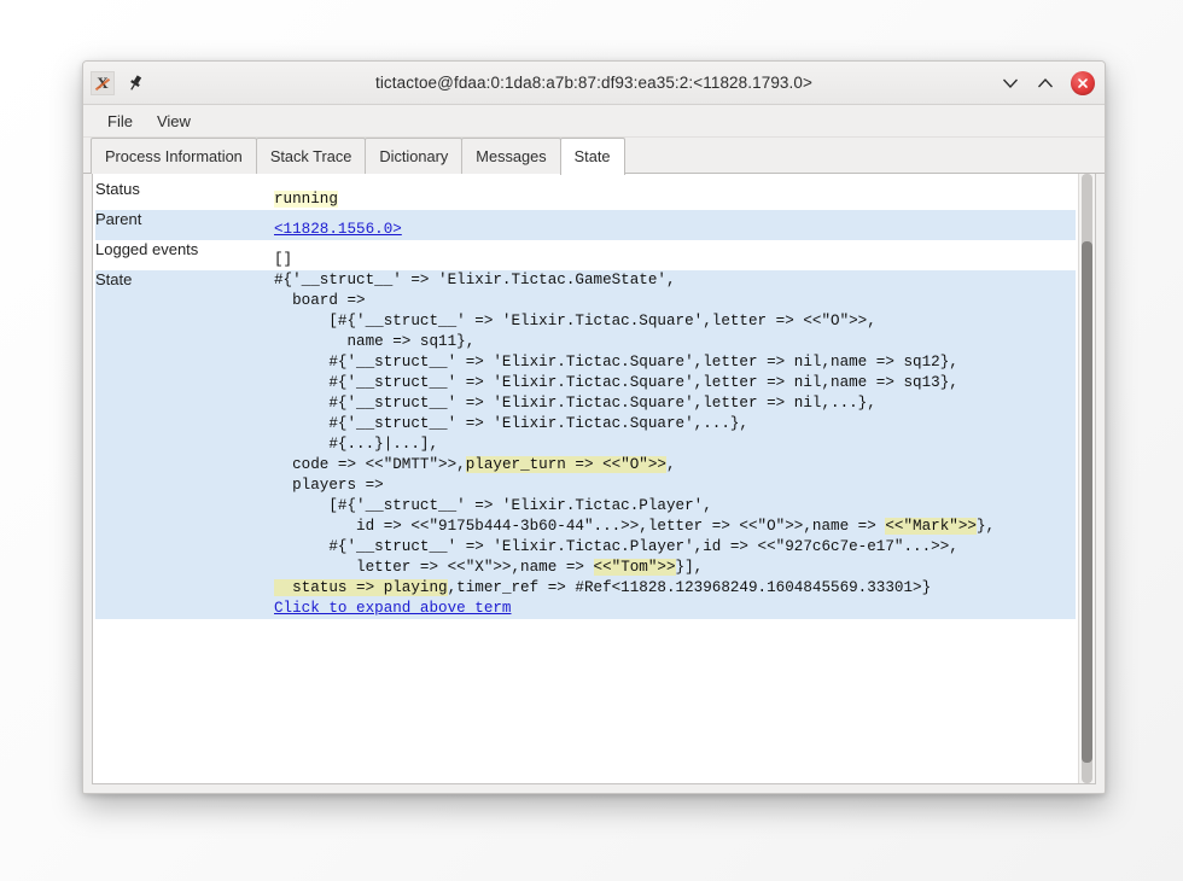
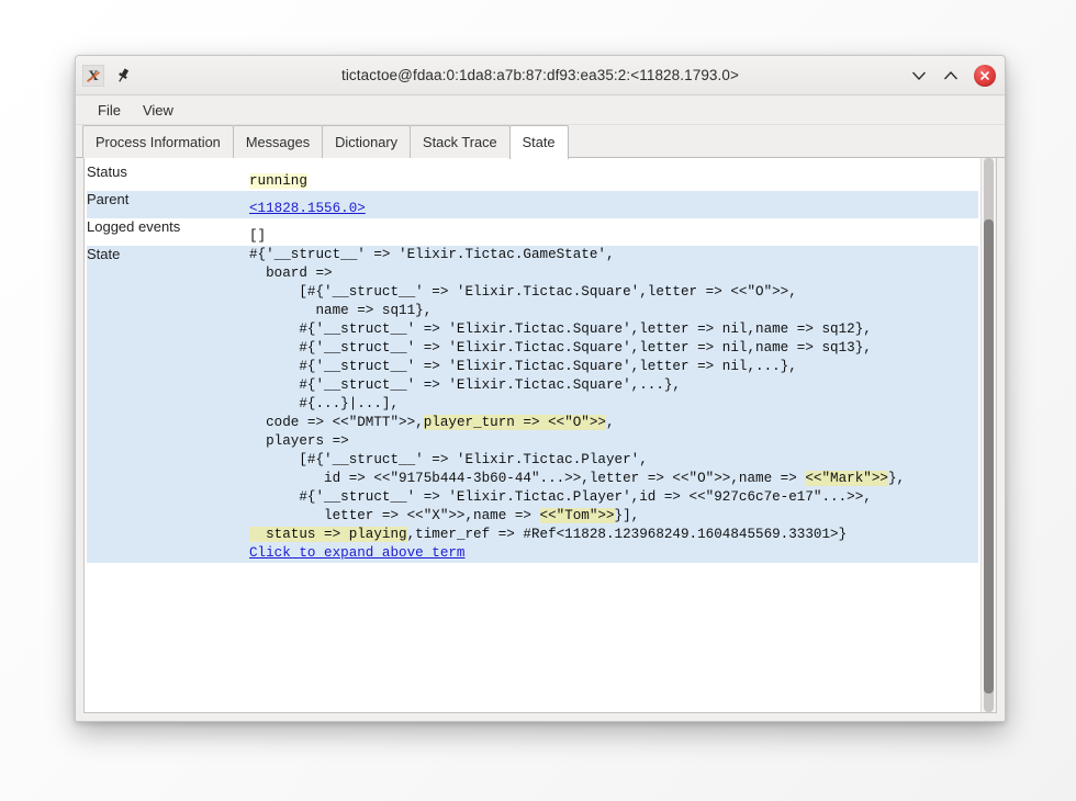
  X
  tictactoe@fdaa:0:1da8:a7b:87:df93:ea35:2:<11828.1793.0>
  File
  View
  Process Information
- Stack Trace
+ Messages
  Dictionary
- Messages
+ Stack Trace
  State
  Status	running
  Parent	<11828.1556.0>
  Logged events	[]
  State	#{'__struct__' => 'Elixir.Tictac.GameState', board => [#{'__struct__' => 'Elixir.Tictac.Square',letter => <<"O">>, name => sq11}, #{'__struct__' => 'Elixir.Tictac.Square',letter => nil,name => sq12}, #{'__struct__' => 'Elixir.Tictac.Square',letter => nil,name => sq13}, #{'__struct__' => 'Elixir.Tictac.Square',letter => nil,...}, #{'__struct__' => 'Elixir.Tictac.Square',...}, #{...}|...], code => <<"DMTT">>,player_turn => <<"O">>, players => [#{'__struct__' => 'Elixir.Tictac.Player', id => <<"9175b444-3b60-44"...>>,letter => <<"O">>,name => <<"Mark">>}, #{'__struct__' => 'Elixir.Tictac.Player',id => <<"927c6c7e-e17"...>>, letter => <<"X">>,name => <<"Tom">>}], status => playing,timer_ref => #Ref<11828.123968249.1604845569.33301>} Click to expand above term
